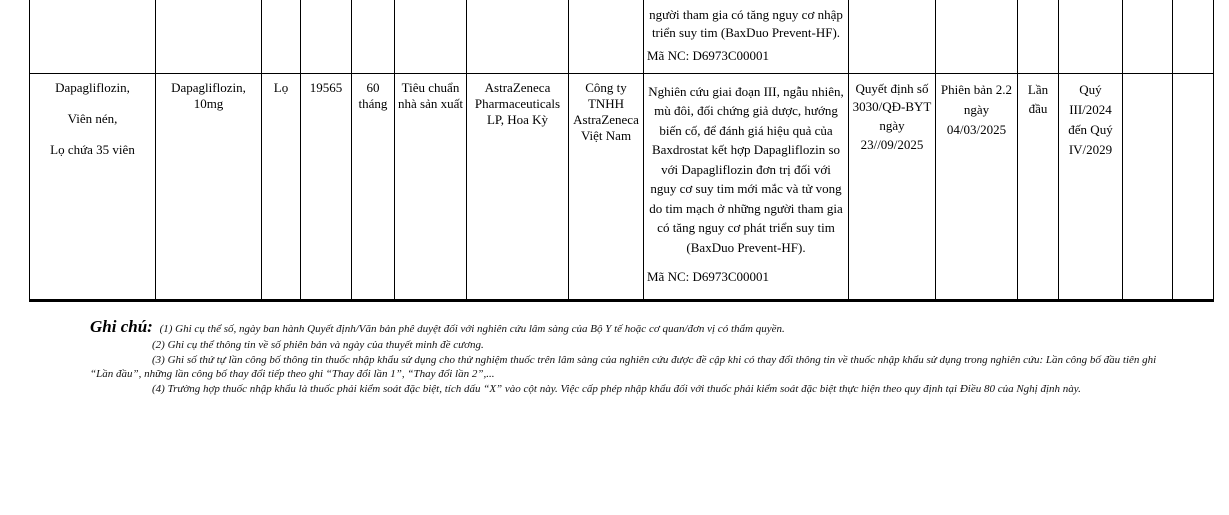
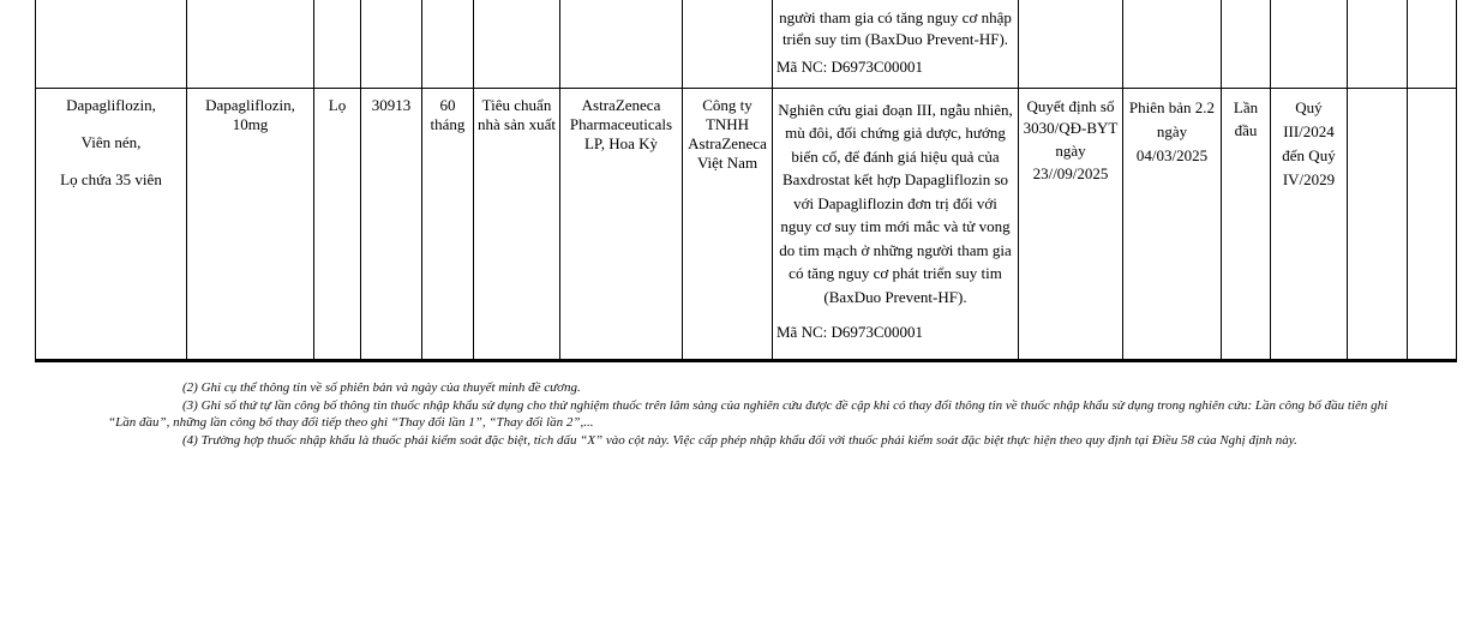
  								người tham gia có tăng nguy cơ nhập triển suy tim (BaxDuo Prevent-HF). Mã NC: D6973C00001
- Dapagliflozin, Viên nén, Lọ chứa 35 viên	Dapagliflozin, 10mg	Lọ	19565	60 tháng	Tiêu chuẩn nhà sản xuất	AstraZeneca Pharmaceuticals LP, Hoa Kỳ	Công ty TNHH AstraZeneca Việt Nam	Nghiên cứu giai đoạn III, ngẫu nhiên, mù đôi, đối chứng giả dược, hướng biến cố, để đánh giá hiệu quả của Baxdrostat kết hợp Dapagliflozin so với Dapagliflozin đơn trị đối với nguy cơ suy tim mới mắc và tử vong do tim mạch ở những người tham gia có tăng nguy cơ phát triển suy tim (BaxDuo Prevent-HF). Mã NC: D6973C00001	Quyết định số 3030/QĐ-BYT ngày 23//09/2025	Phiên bản 2.2 ngày 04/03/2025	Lần đầu	Quý III/2024 đến Quý IV/2029
+ Dapagliflozin, Viên nén, Lọ chứa 35 viên	Dapagliflozin, 10mg	Lọ	30913	60 tháng	Tiêu chuẩn nhà sản xuất	AstraZeneca Pharmaceuticals LP, Hoa Kỳ	Công ty TNHH AstraZeneca Việt Nam	Nghiên cứu giai đoạn III, ngẫu nhiên, mù đôi, đối chứng giả dược, hướng biến cố, để đánh giá hiệu quả của Baxdrostat kết hợp Dapagliflozin so với Dapagliflozin đơn trị đối với nguy cơ suy tim mới mắc và tử vong do tim mạch ở những người tham gia có tăng nguy cơ phát triển suy tim (BaxDuo Prevent-HF). Mã NC: D6973C00001	Quyết định số 3030/QĐ-BYT ngày 23//09/2025	Phiên bản 2.2 ngày 04/03/2025	Lần đầu	Quý III/2024 đến Quý IV/2029
- Ghi chú: (1) Ghi cụ thể số, ngày ban hành Quyết định/Văn bản phê duyệt đối với nghiên cứu lâm sàng của Bộ Y tế hoặc cơ quan/đơn vị có thẩm quyền.
  (2) Ghi cụ thể thông tin về số phiên bản và ngày của thuyết minh đề cương.
  (3) Ghi số thứ tự lần công bố thông tin thuốc nhập khẩu sử dụng cho thử nghiệm thuốc trên lâm sàng của nghiên cứu được đề cập khi có thay đổi thông tin về thuốc nhập khẩu sử dụng trong nghiên cứu: Lần công bố đầu tiên ghi “Lần đầu”, những lần công bố thay đổi tiếp theo ghi “Thay đổi lần 1”, “Thay đổi lần 2”,...
- (4) Trường hợp thuốc nhập khẩu là thuốc phải kiểm soát đặc biệt, tích dấu “X” vào cột này. Việc cấp phép nhập khẩu đối với thuốc phải kiểm soát đặc biệt thực hiện theo quy định tại Điều 80 của Nghị định này.
+ (4) Trường hợp thuốc nhập khẩu là thuốc phải kiểm soát đặc biệt, tích dấu “X” vào cột này. Việc cấp phép nhập khẩu đối với thuốc phải kiểm soát đặc biệt thực hiện theo quy định tại Điều 58 của Nghị định này.
